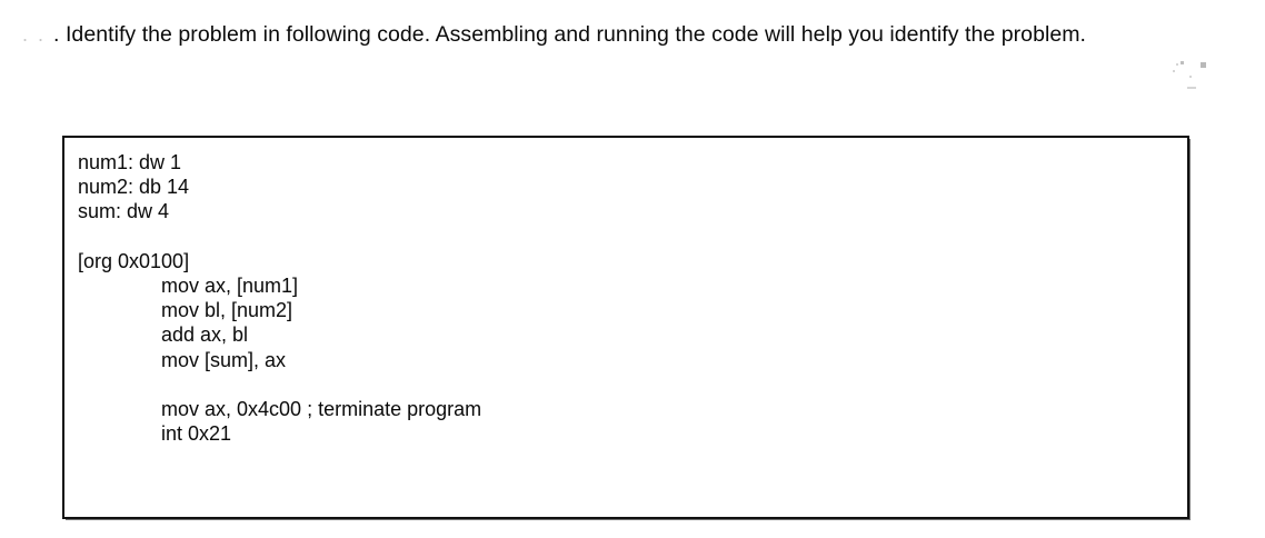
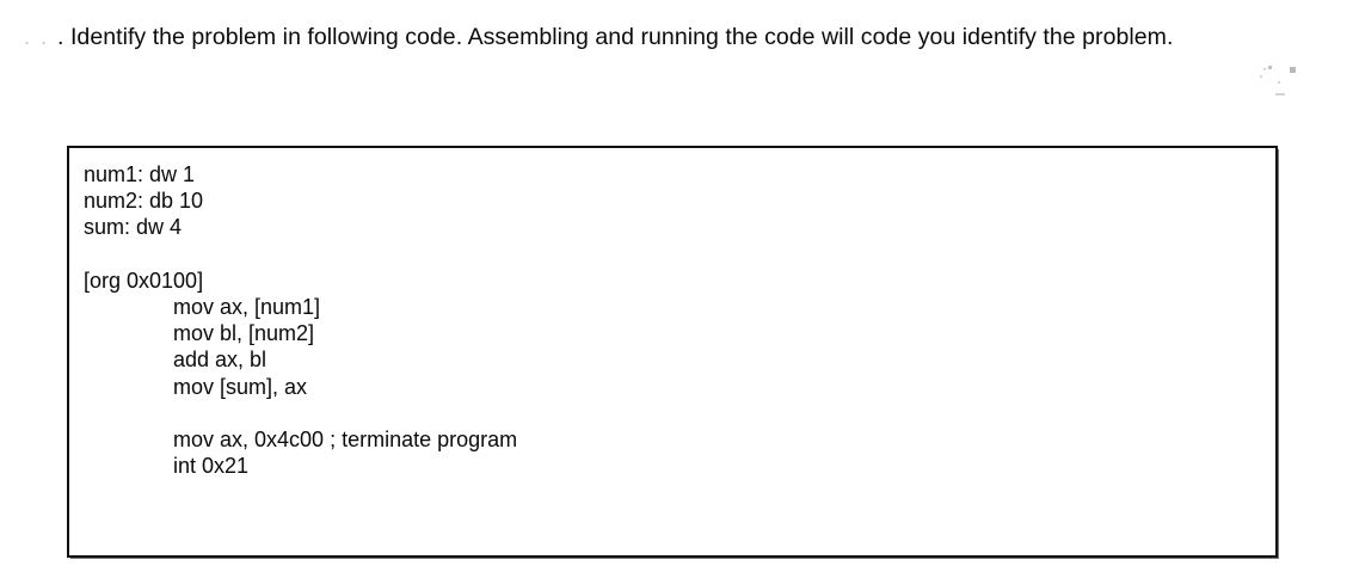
- . . . Identify the problem in following code. Assembling and running the code will help you identify the problem.
+ . . . Identify the problem in following code. Assembling and running the code will code you identify the problem.
  num1: dw 1
- num2: db 14
+ num2: db 10
  sum: dw 4
  [org 0x0100]
  mov ax, [num1]
  mov bl, [num2]
  add ax, bl
  mov [sum], ax
  mov ax, 0x4c00 ; terminate program
  int 0x21
